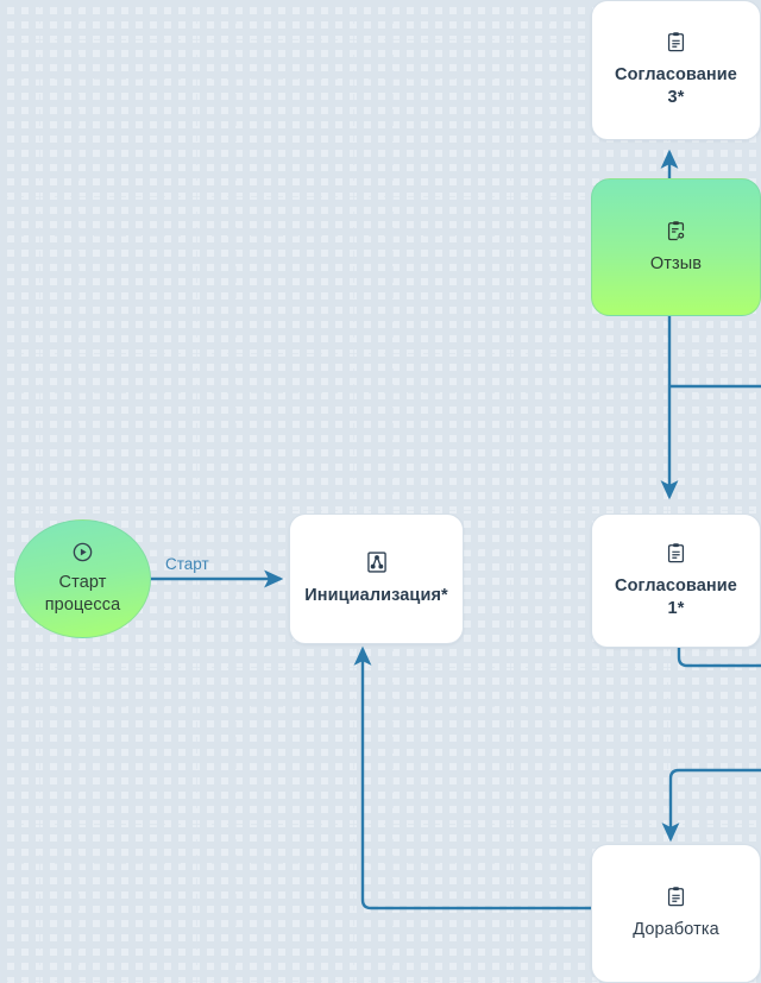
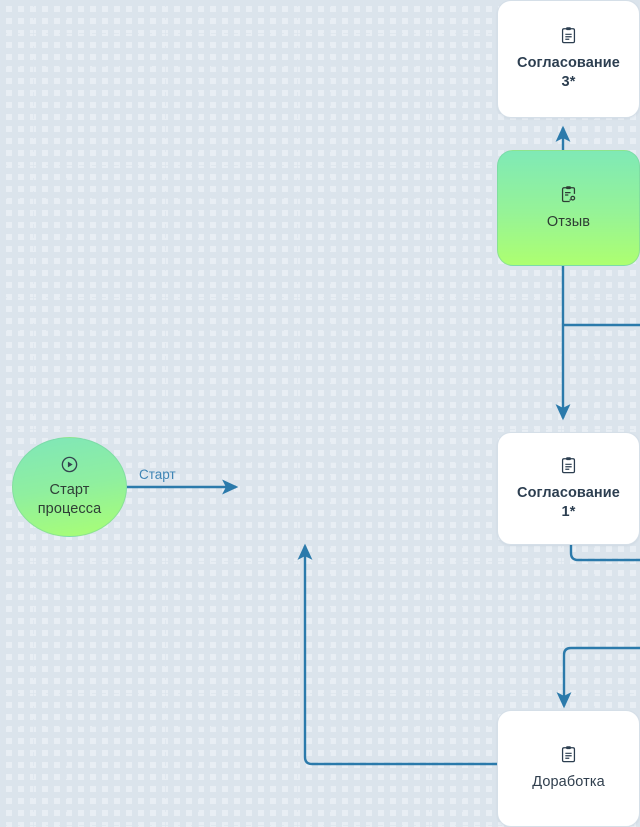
  Старт
  процесса
- Инициализация*
  Согласование
  3*
  Отзыв
  Согласование
  1*
  Доработка
  Старт
